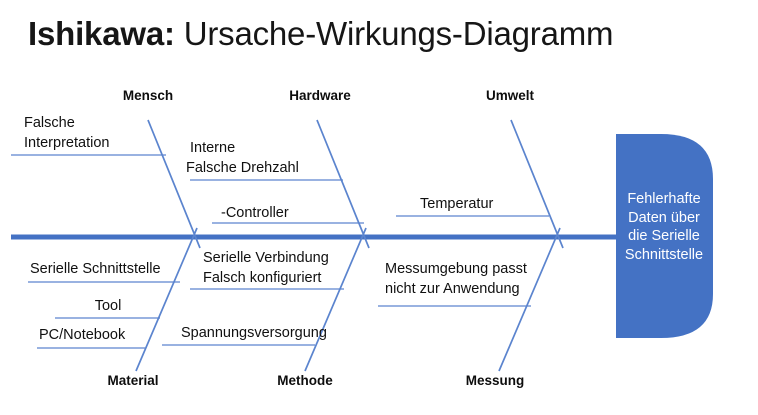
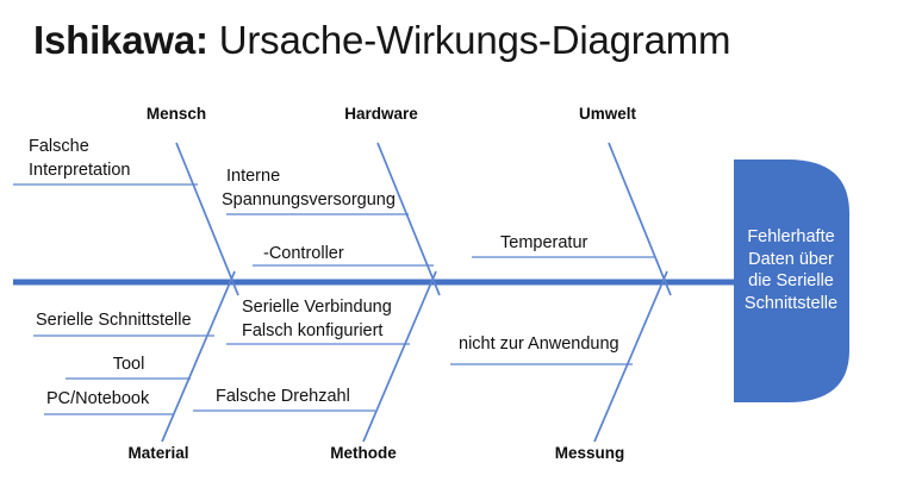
  Ishikawa: Ursache-Wirkungs-Diagramm
  Mensch
  Hardware
  Umwelt
  Material
  Methode
  Messung
  Falsche
  Interpretation
  Interne
- Falsche Drehzahl
+ Spannungsversorgung
  -Controller
  Temperatur
  Serielle Schnittstelle
  Tool
  PC/Notebook
  Serielle Verbindung
  Falsch konfiguriert
- Spannungsversorgung
+ Falsche Drehzahl
- Messumgebung passt
  nicht zur Anwendung
  Fehlerhafte
  Daten über
  die Serielle
  Schnittstelle
